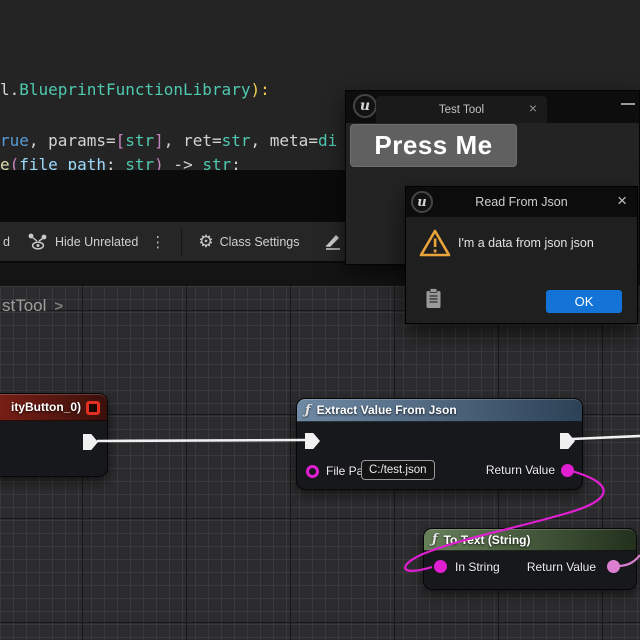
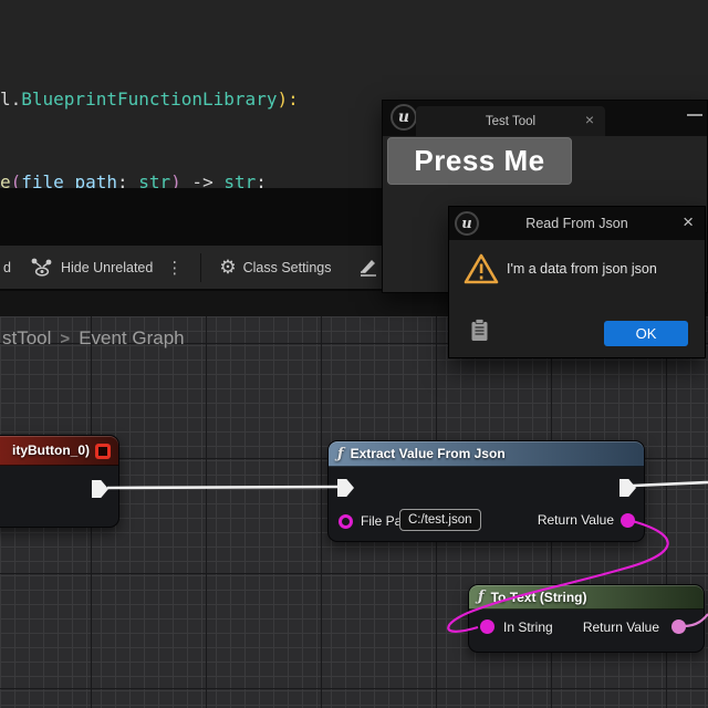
  l.BlueprintFunctionLibrary):
- rue, params=[str], ret=str, meta=di
  e(file_path: str) -> str:
  d
  Hide Unrelated
  ⋮
  ⚙
  Class Settings
  stTool
  >
+ Event Graph
  ityButton_0)
  ƒ
  Extract Value From Json
  C:/test.json
  Return Value
  ƒ
  Toxt (String)
  In String
  Return Value
  u
  Test Tool
  ×
  Press Me
  u
  Read From Json
  ×
  I'm a data from json json
  OK
